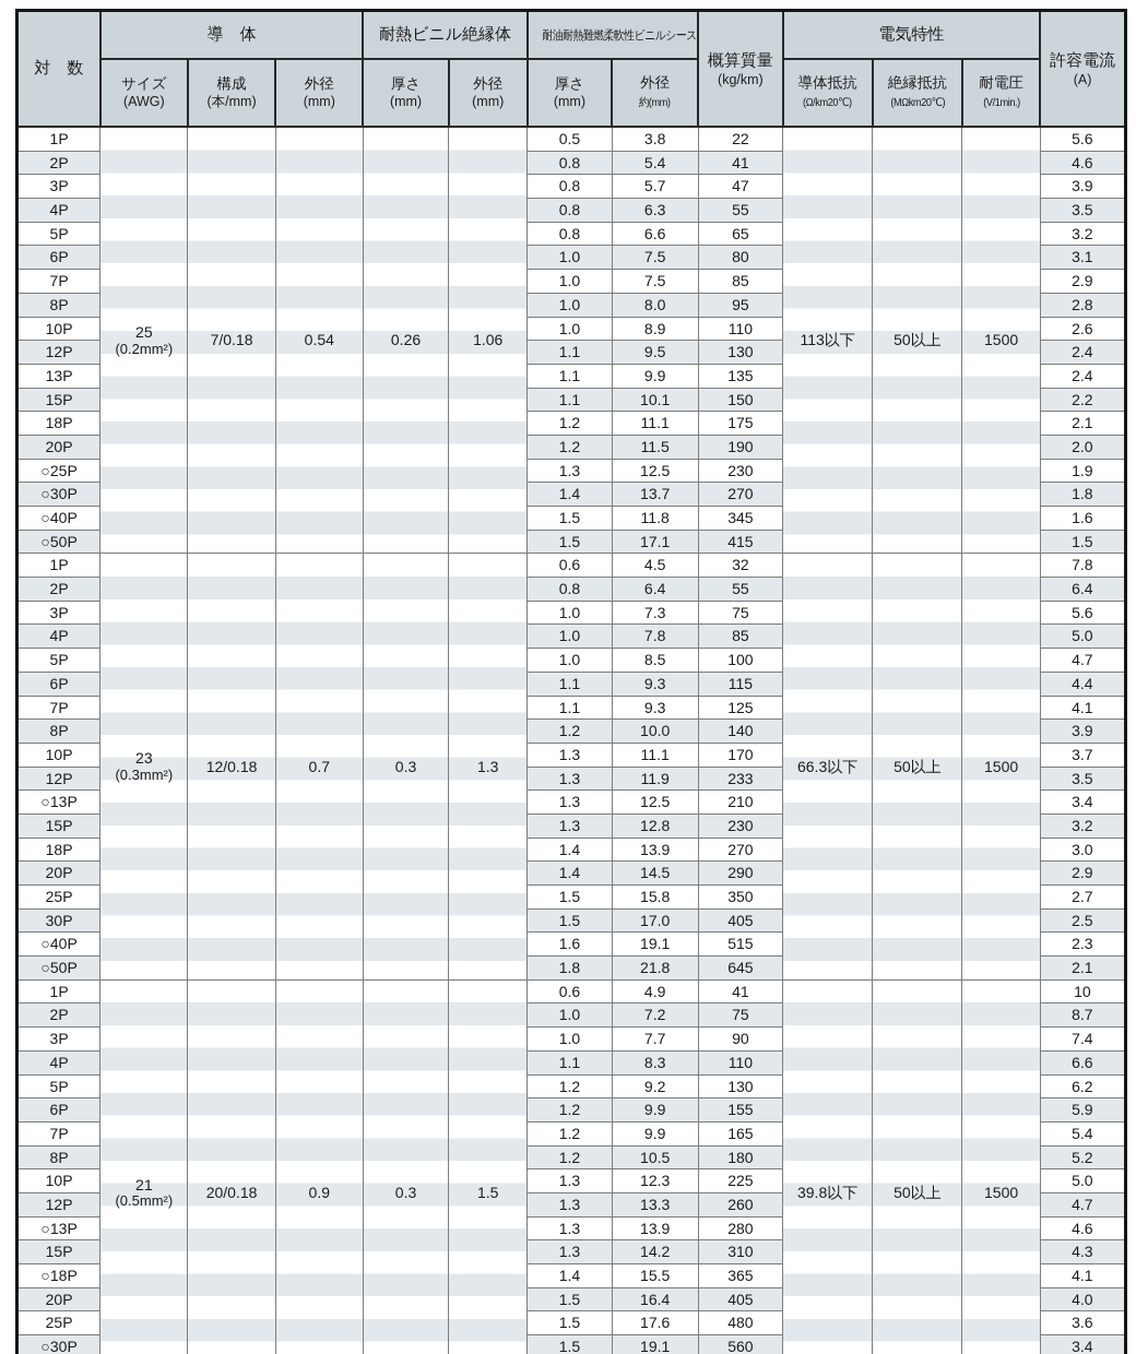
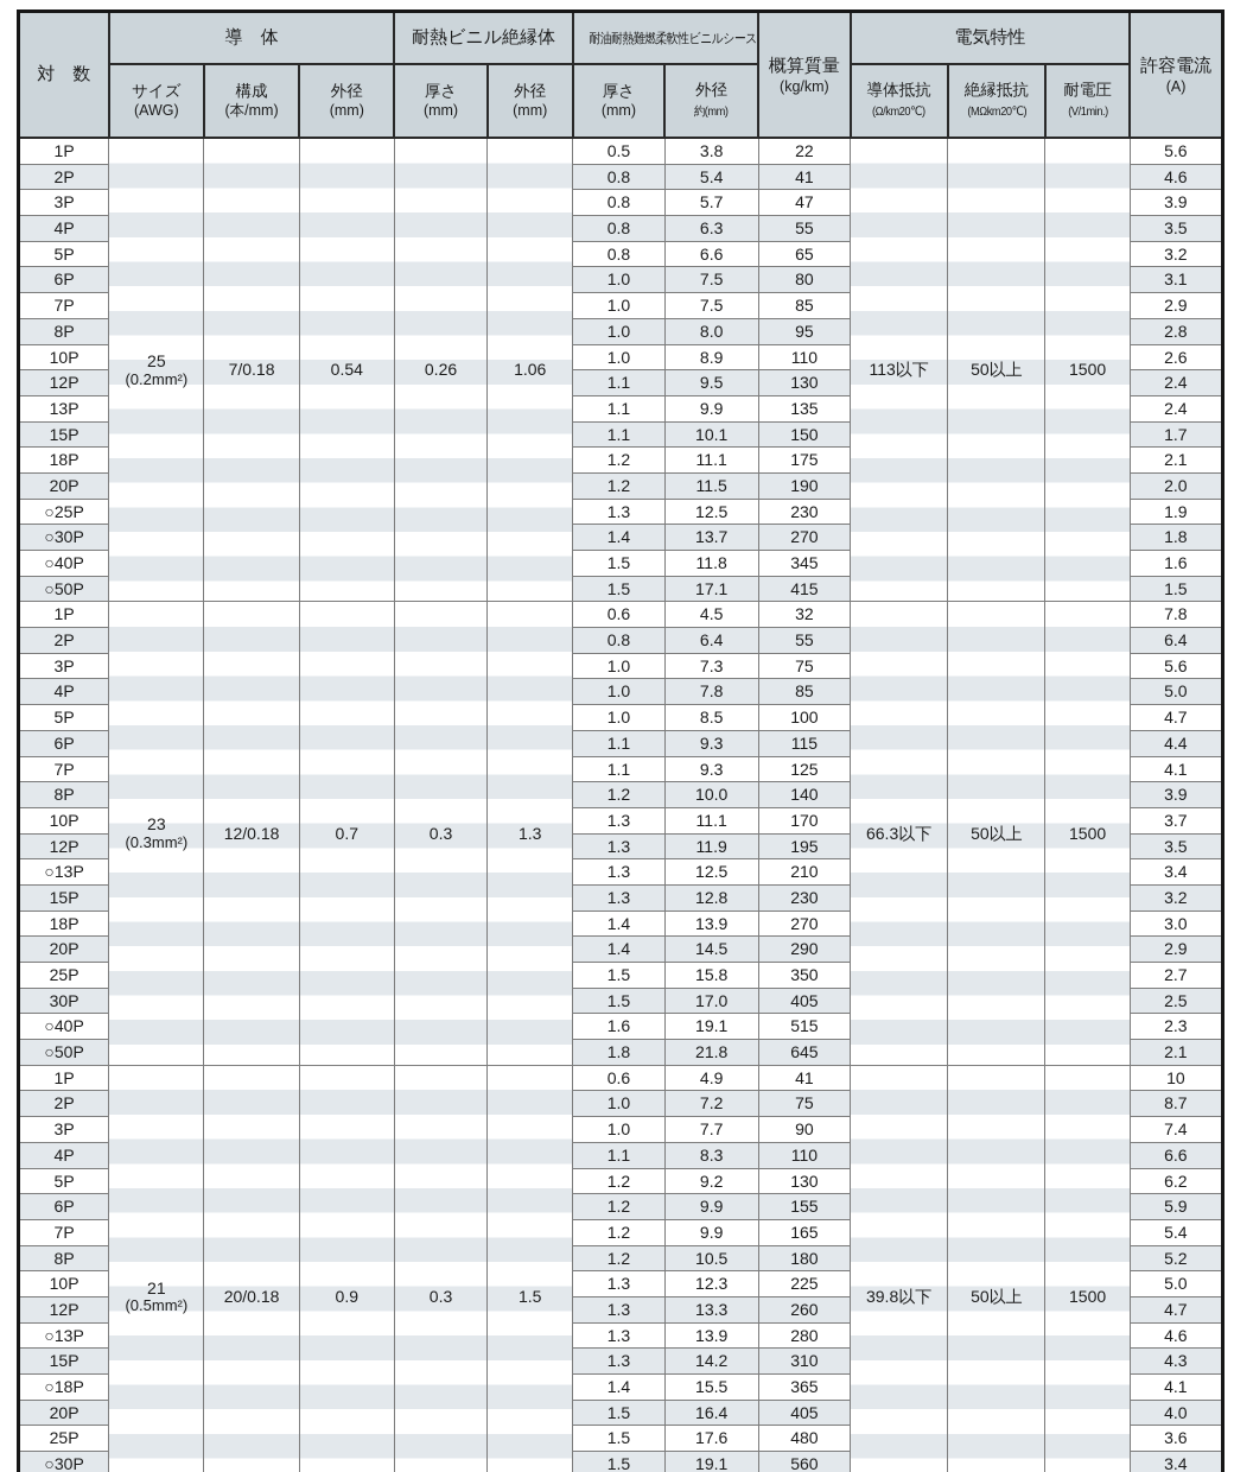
  対 数	導 体	耐熱ビニル絶縁体	耐油耐熱難燃柔軟性ビニルシース	概算質量 (kg/km)	電気特性	許容電流 (A)
  サイズ(AWG)	構成(本/mm)	外径(mm)	厚さ(mm)	外径(mm)	厚さ(mm)	外径約(mm)	導体抵抗(Ω/km20℃)	絶縁抵抗(MΩkm20℃)	耐電圧(V/1min.)
  1P	25(0.2mm²)	7/0.18	0.54	0.26	1.06	0.5	3.8	22	113以下	50以上	1500	5.6
  2P	0.8	5.4	41	4.6
  3P	0.8	5.7	47	3.9
  4P	0.8	6.3	55	3.5
  5P	0.8	6.6	65	3.2
  6P	1.0	7.5	80	3.1
  7P	1.0	7.5	85	2.9
  8P	1.0	8.0	95	2.8
  10P	1.0	8.9	110	2.6
  12P	1.1	9.5	130	2.4
  13P	1.1	9.9	135	2.4
- 15P	1.1	10.1	150	2.2
+ 15P	1.1	10.1	150	1.7
  18P	1.2	11.1	175	2.1
  20P	1.2	11.5	190	2.0
  ○25P	1.3	12.5	230	1.9
  ○30P	1.4	13.7	270	1.8
  ○40P	1.5	11.8	345	1.6
  ○50P	1.5	17.1	415	1.5
  1P	23(0.3mm²)	12/0.18	0.7	0.3	1.3	0.6	4.5	32	66.3以下	50以上	1500	7.8
  2P	0.8	6.4	55	6.4
  3P	1.0	7.3	75	5.6
  4P	1.0	7.8	85	5.0
  5P	1.0	8.5	100	4.7
  6P	1.1	9.3	115	4.4
  7P	1.1	9.3	125	4.1
  8P	1.2	10.0	140	3.9
  10P	1.3	11.1	170	3.7
- 12P	1.3	11.9	233	3.5
+ 12P	1.3	11.9	195	3.5
  ○13P	1.3	12.5	210	3.4
  15P	1.3	12.8	230	3.2
  18P	1.4	13.9	270	3.0
  20P	1.4	14.5	290	2.9
  25P	1.5	15.8	350	2.7
  30P	1.5	17.0	405	2.5
  ○40P	1.6	19.1	515	2.3
  ○50P	1.8	21.8	645	2.1
  1P	21(0.5mm²)	20/0.18	0.9	0.3	1.5	0.6	4.9	41	39.8以下	50以上	1500	10
  2P	1.0	7.2	75	8.7
  3P	1.0	7.7	90	7.4
  4P	1.1	8.3	110	6.6
  5P	1.2	9.2	130	6.2
  6P	1.2	9.9	155	5.9
  7P	1.2	9.9	165	5.4
  8P	1.2	10.5	180	5.2
  10P	1.3	12.3	225	5.0
  12P	1.3	13.3	260	4.7
  ○13P	1.3	13.9	280	4.6
  15P	1.3	14.2	310	4.3
  ○18P	1.4	15.5	365	4.1
  20P	1.5	16.4	405	4.0
  25P	1.5	17.6	480	3.6
  ○30P	1.5	19.1	560	3.4
